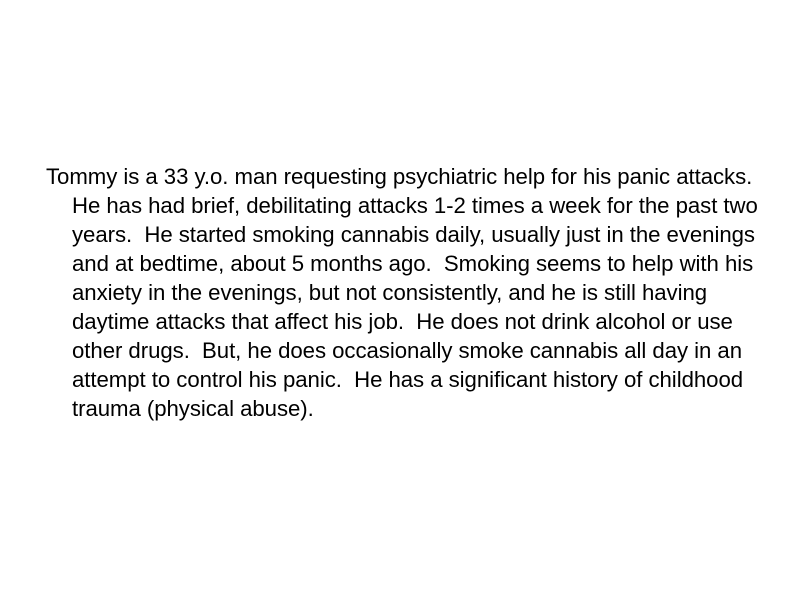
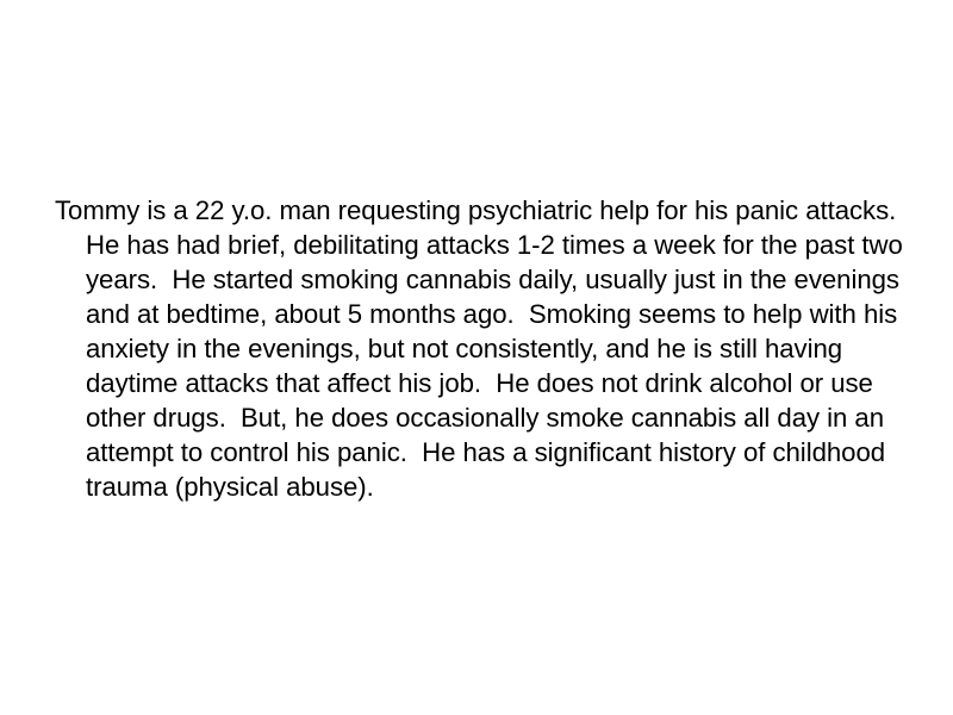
- Tommy is a 33 y.o. man requesting psychiatric help for his panic attacks. He has had brief, debilitating attacks 1-2 times a week for the past two years. He started smoking cannabis daily, usually just in the evenings and at bedtime, about 5 months ago. Smoking seems to help with his anxiety in the evenings, but not consistently, and he is still having daytime attacks that affect his job. He does not drink alcohol or use other drugs. But, he does occasionally smoke cannabis all day in an attempt to control his panic. He has a significant history of childhood trauma (physical abuse).
+ Tommy is a 22 y.o. man requesting psychiatric help for his panic attacks. He has had brief, debilitating attacks 1-2 times a week for the past two years. He started smoking cannabis daily, usually just in the evenings and at bedtime, about 5 months ago. Smoking seems to help with his anxiety in the evenings, but not consistently, and he is still having daytime attacks that affect his job. He does not drink alcohol or use other drugs. But, he does occasionally smoke cannabis all day in an attempt to control his panic. He has a significant history of childhood trauma (physical abuse).
